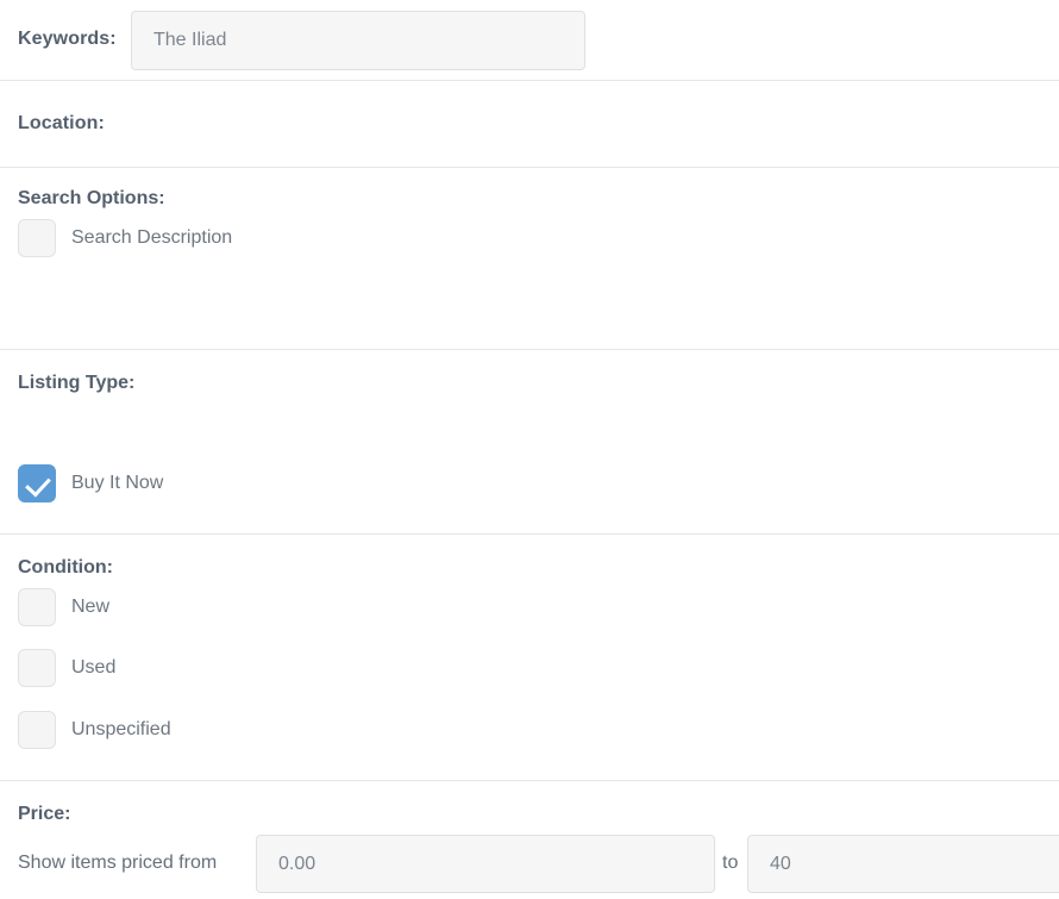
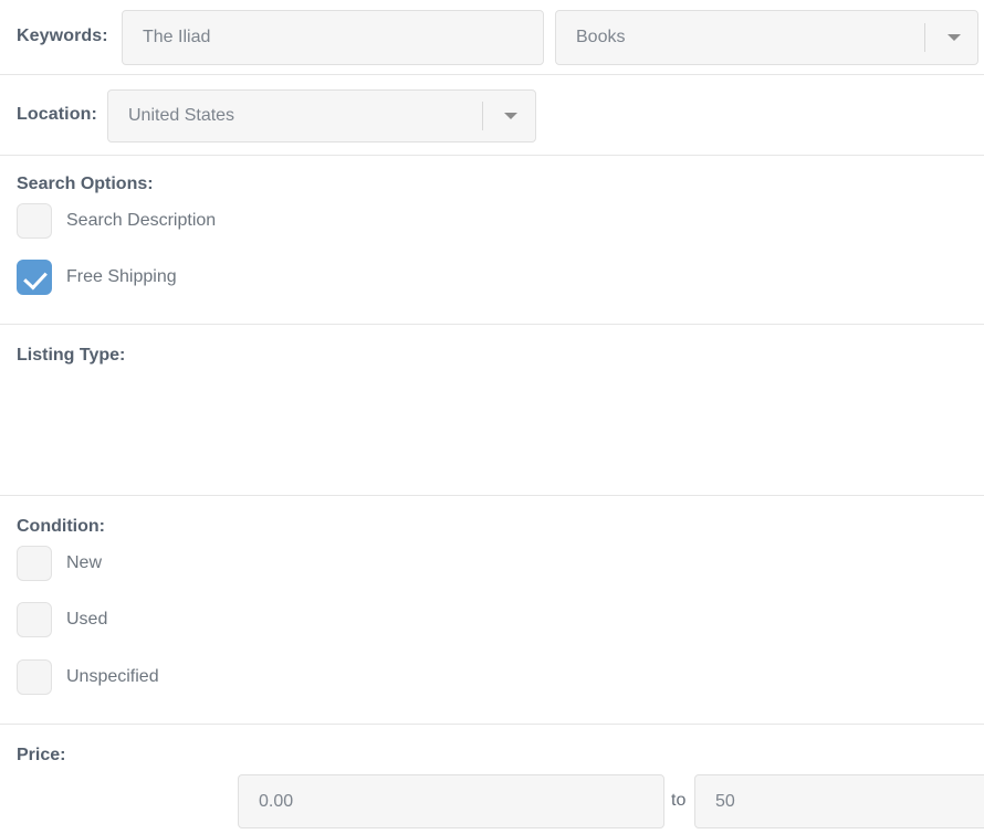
  Keywords:
  The Iliad
+ Books
  Location:
+ United States
  Search Options:
  Search Description
+ Free Shipping
  Listing Type:
- Buy It Now
  Condition:
  New
  Used
  Unspecified
  Price:
- Show items priced from
  0.00
  to
- 40
+ 50
